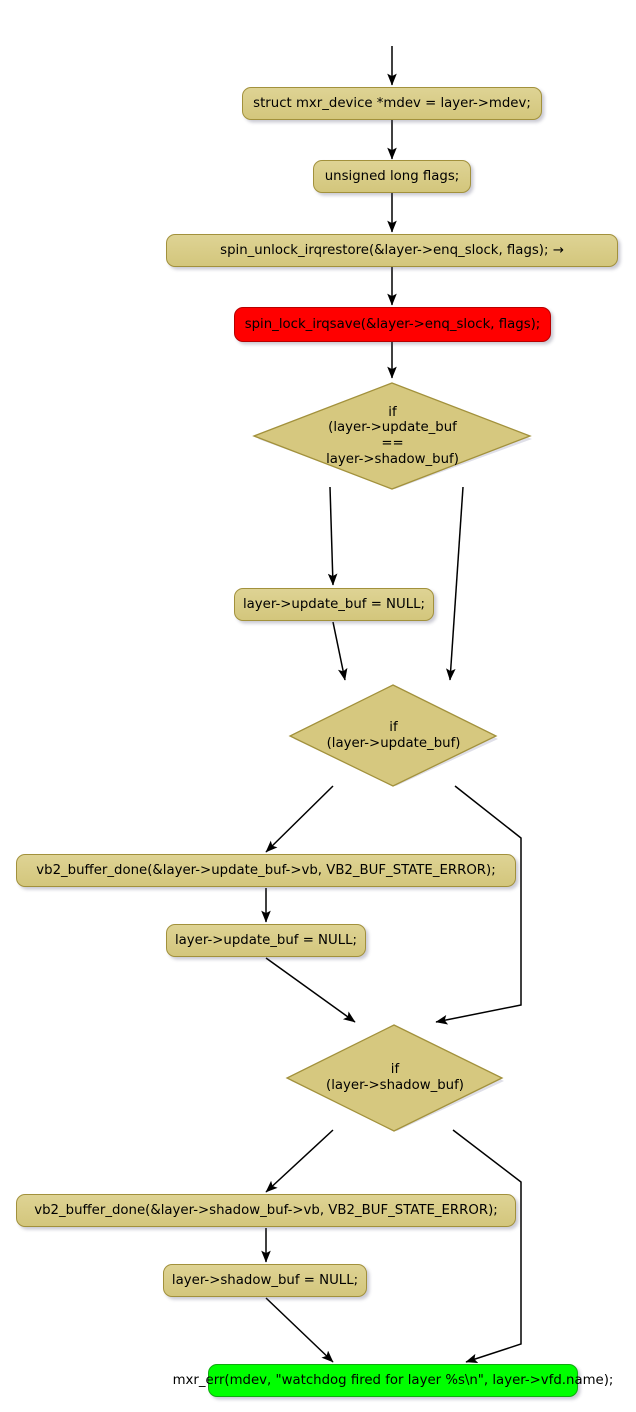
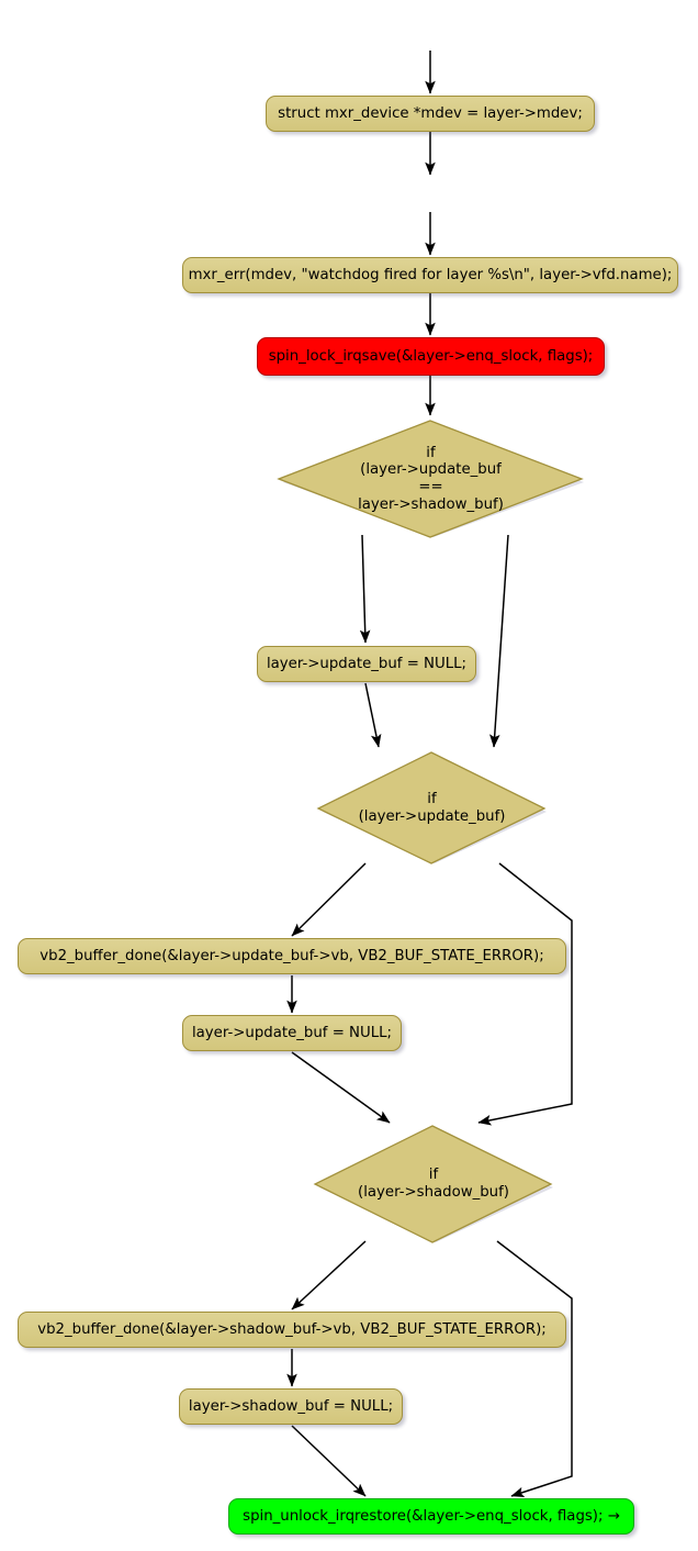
  struct mxr_device *mdev = layer->mdev;
- unsigned long flags;
- spin_unlock_irqrestore(&layer->enq_slock, flags); →
+ mxr_err(mdev, "watchdog fired for layer %s\n", layer->vfd.name);
  spin_lock_irqsave(&layer->enq_slock, flags);
  if
  (layer->update_buf
  ==
  layer->shadow_buf)
  layer->update_buf = NULL;
  if
  (layer->update_buf)
  vb2_buffer_done(&layer->update_buf->vb, VB2_BUF_STATE_ERROR);
  layer->update_buf = NULL;
  if
  (layer->shadow_buf)
  vb2_buffer_done(&layer->shadow_buf->vb, VB2_BUF_STATE_ERROR);
  layer->shadow_buf = NULL;
- mxr_err(mdev, "watchdog fired for layer %s\n", layer->vfd.name);
+ spin_unlock_irqrestore(&layer->enq_slock, flags); →
